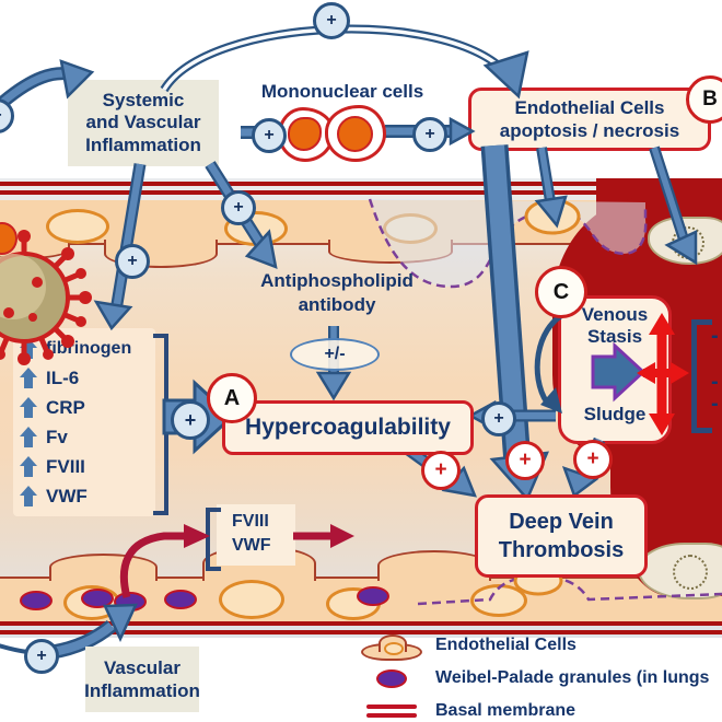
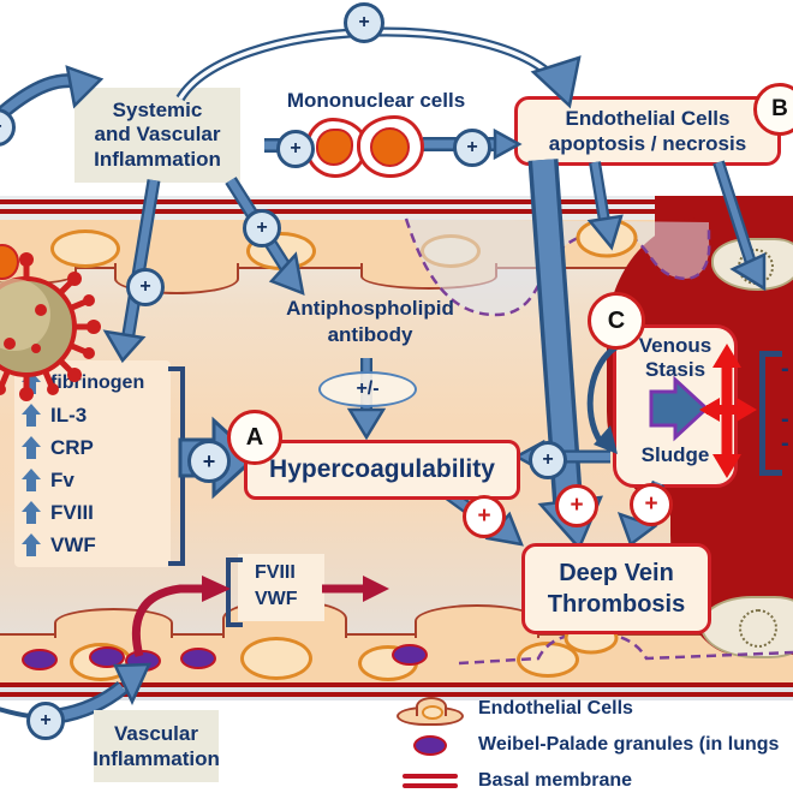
  Systemic
  and Vascular
  Inflammation
  Endothelial Cells
  apoptosis / necrosis
  Venous
  Stasis
  Sludge
  fibrinogen
- IL-6
+ IL-3
  CRP
  Fv
  FVIII
  VWF
  FVIII
  VWF
  Mononuclear cells
  Antiphospholipid
  antibody
  +/-
  Hypercoagulability
  Deep Vein
  Thrombosis
  Vascular
  Inflammation
  Endothelial Cells
  Weibel-Palade granules (in lungs
  Basal membrane
  -
  -
  -
  A
  B
  C
  +
  +
  +
  +
  +
  +
  +
  +
  +
  +
  +
